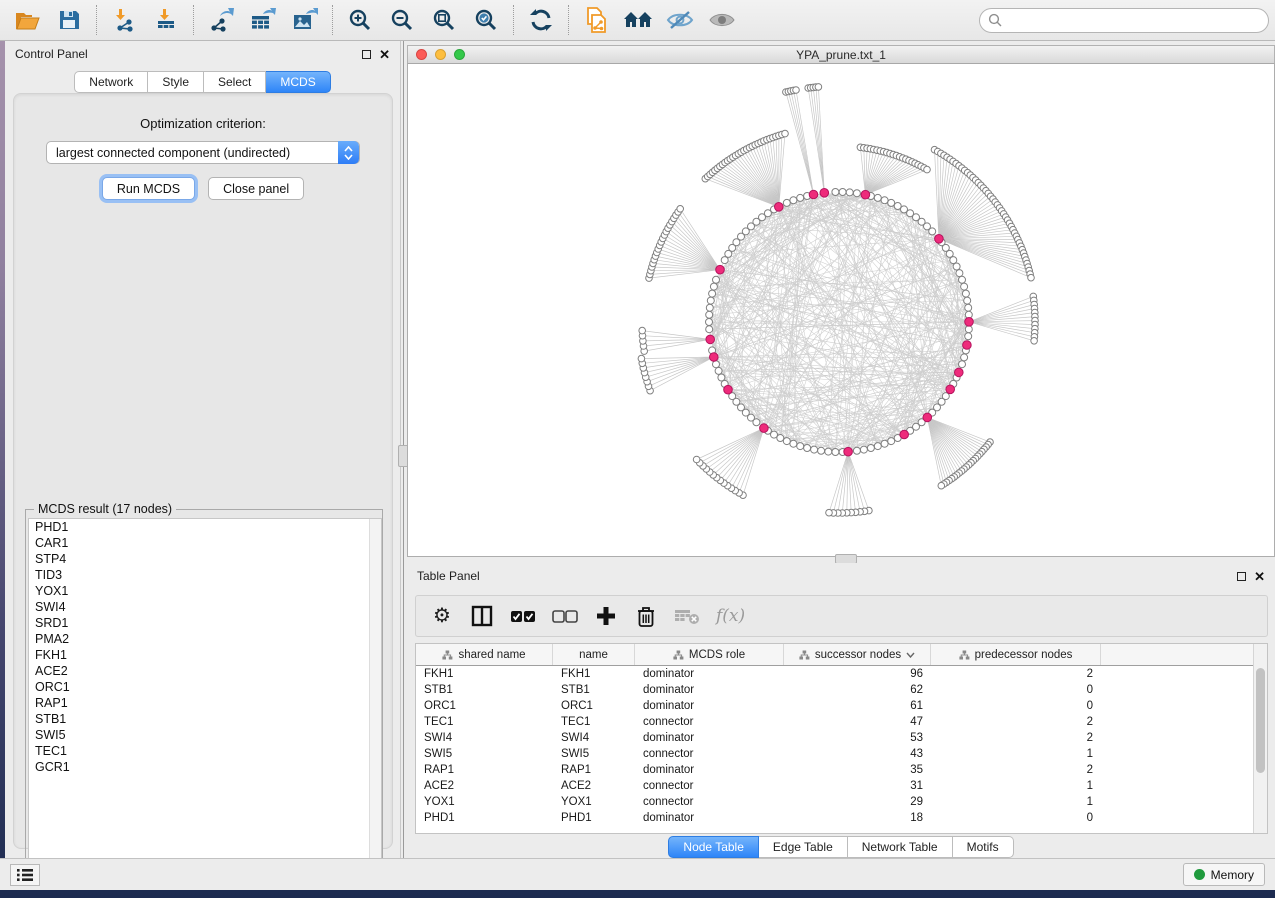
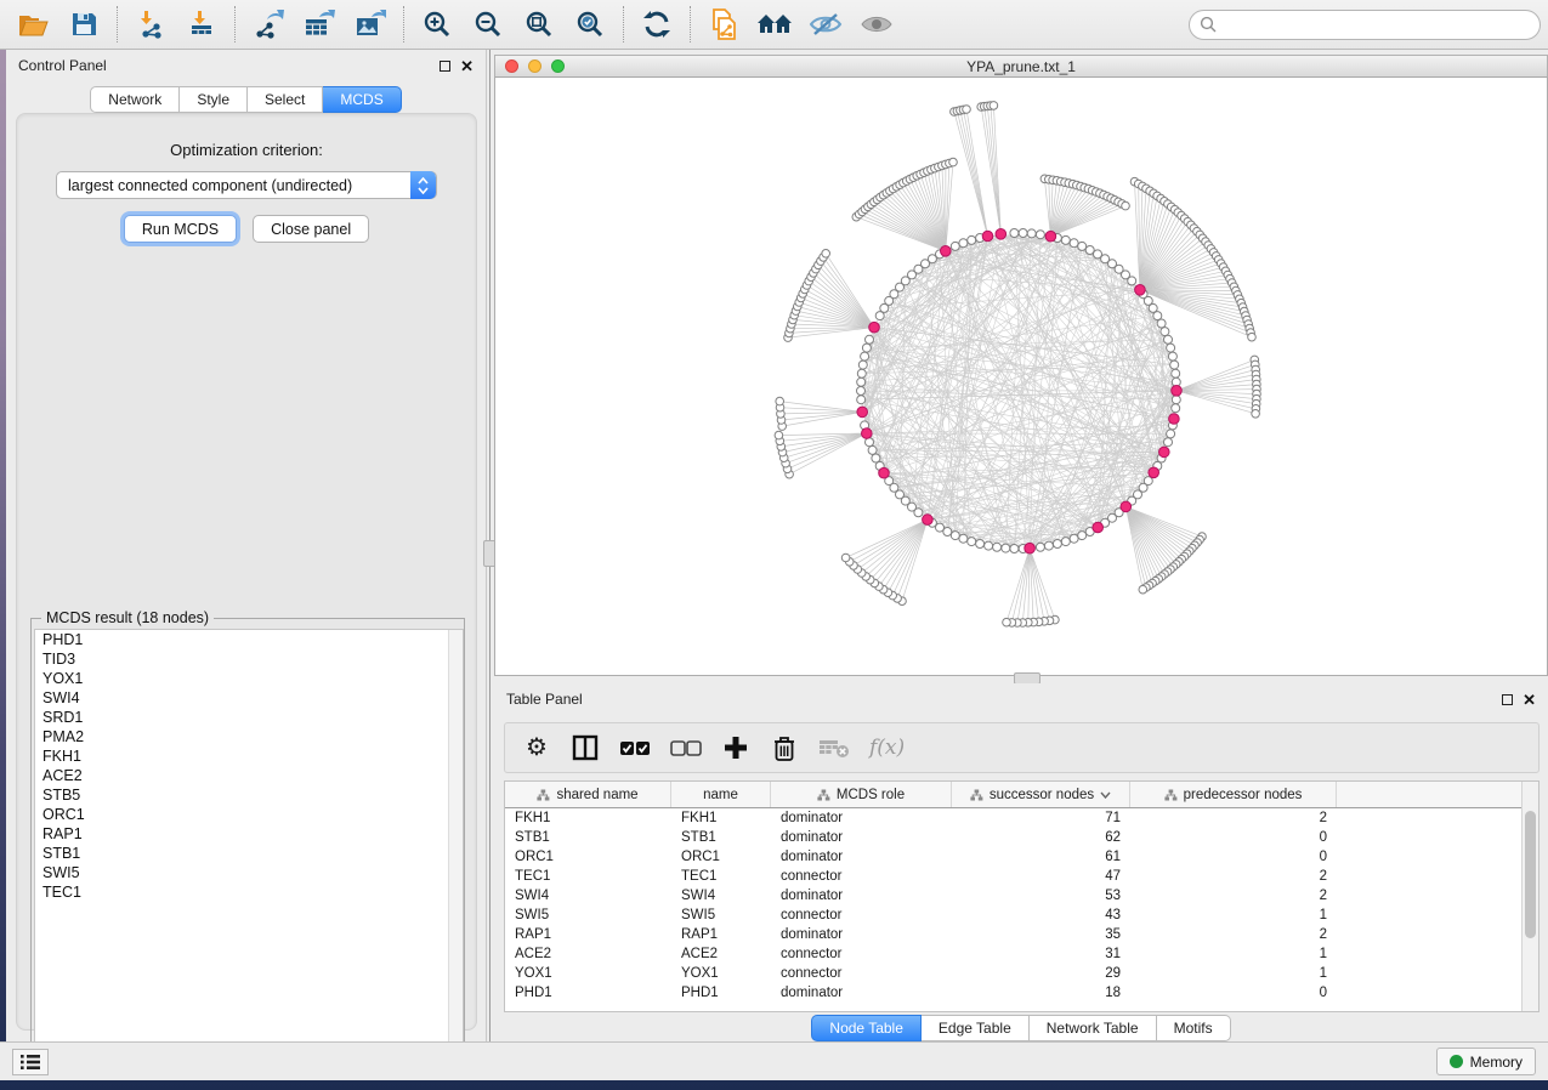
  Control Panel
  ✕
  Network
  Style
  Select
  MCDS
  Optimization criterion:
  largest connected component (undirected)
  Run MCDS
  Close panel
- MCDS result (17 nodes)
+ MCDS result (18 nodes)
  PHD1
- CAR1
- STP4
  TID3
  YOX1
  SWI4
  SRD1
  PMA2
  FKH1
  ACE2
+ STB5
  ORC1
  RAP1
  STB1
  SWI5
  TEC1
- GCR1
  YPA_prune.txt_1
  Table Panel
  ✕
  ⚙
  f(x)
  shared name
  name
  MCDS role
  successor nodes
  predecessor nodes
  FKH1
  FKH1
  dominator
- 96
+ 71
  2
  STB1
  STB1
  dominator
  62
  0
  ORC1
  ORC1
  dominator
  61
  0
  TEC1
  TEC1
  connector
  47
  2
  SWI4
  SWI4
  dominator
  53
  2
  SWI5
  SWI5
  connector
  43
  1
  RAP1
  RAP1
  dominator
  35
  2
  ACE2
  ACE2
  connector
  31
  1
  YOX1
  YOX1
  connector
  29
  1
  PHD1
  PHD1
  dominator
  18
  0
  Node Table
  Edge Table
  Network Table
  Motifs
  Memory
